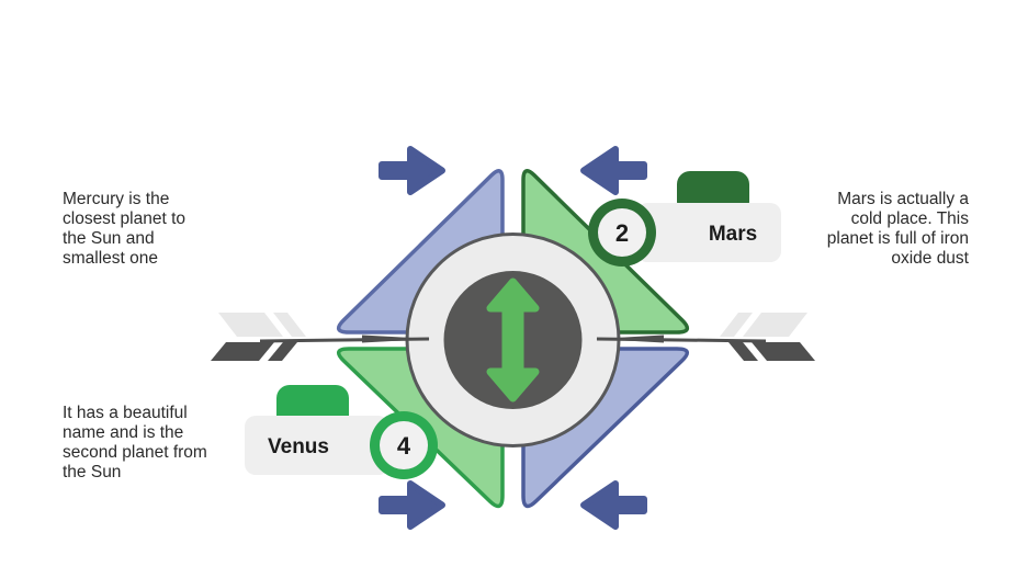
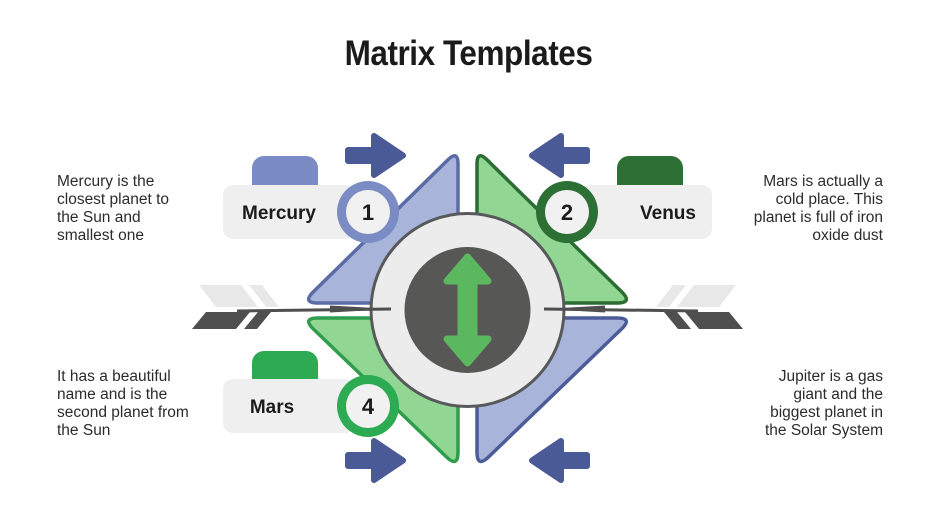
+ Matrix Templates
  Mercury is the
  closest planet to
  the Sun and
  smallest one
  Mars is actually a
  cold place. This
  planet is full of iron
  oxide dust
  It has a beautiful
  name and is the
  second planet from
  the Sun
+ Jupiter is a gas
+ giant and the
+ biggest planet in
+ the Solar System
+ Mercury
+ 1
- Mars
+ Venus
  2
- Venus
+ Mars
  4
